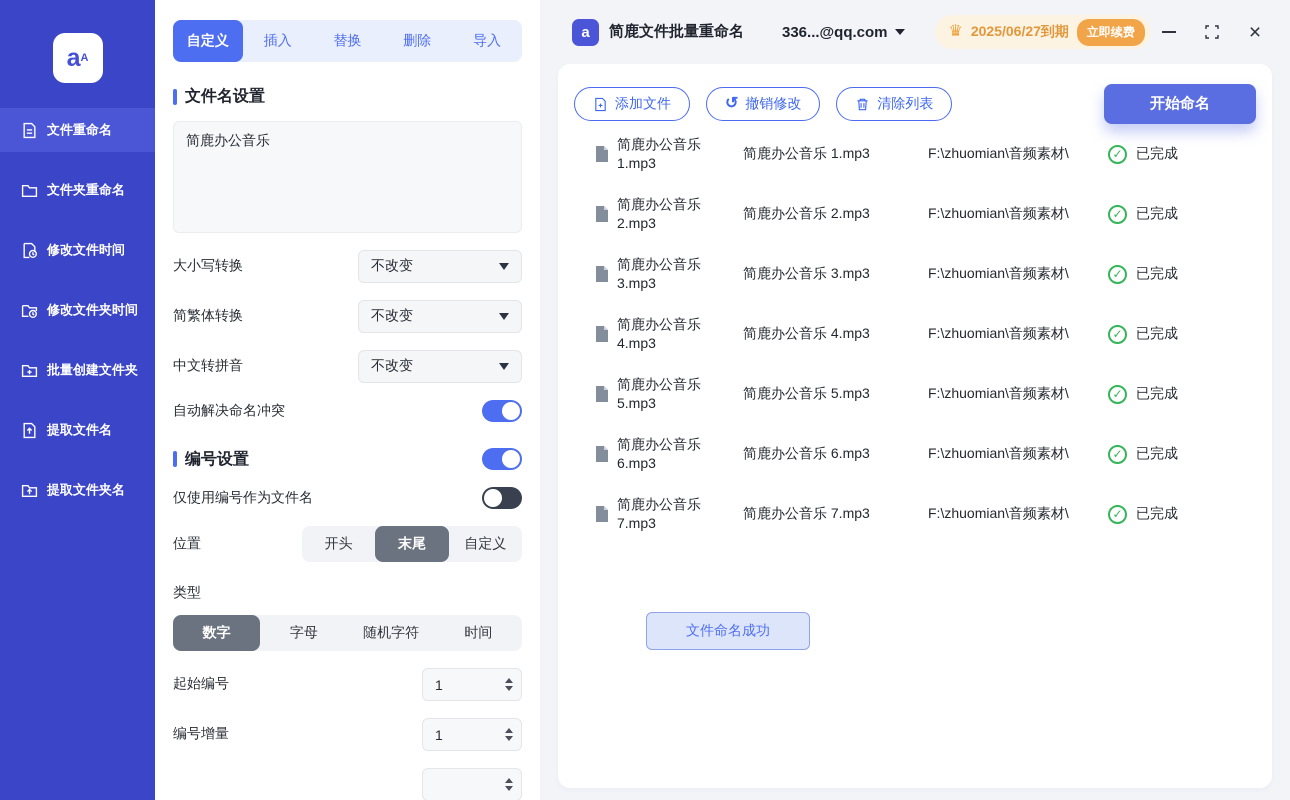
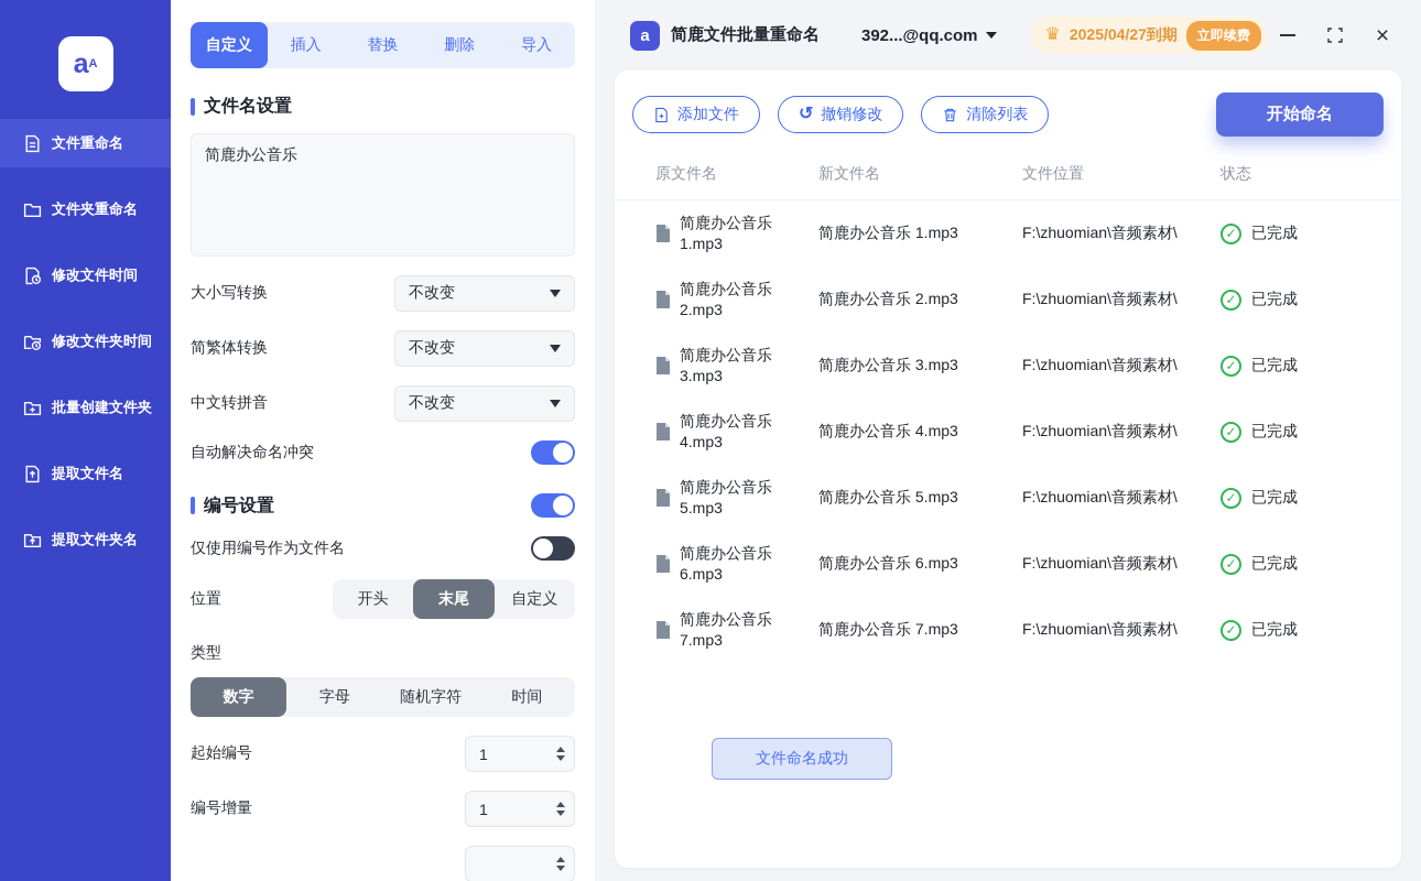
  a
  A
  文件重命名
  文件夹重命名
  修改文件时间
  修改文件夹时间
  批量创建文件夹
  提取文件名
  提取文件夹名
  自定义
  插入
  替换
  删除
  导入
  文件名设置
  简鹿办公音乐
  大小写转换
  不改变
  简繁体转换
  不改变
  中文转拼音
  不改变
  自动解决命名冲突
  编号设置
  仅使用编号作为文件名
  位置
  开头
  末尾
  自定义
  类型
  数字
  字母
  随机字符
  时间
  起始编号
  1
  编号增量
  1
  a
  简鹿文件批量重命名
- 336...@qq.com
+ 392...@qq.com
  ♛
- 2025/06/27到期
+ 2025/04/27到期
  立即续费
  ×
  添加文件
  ↺
  撤销修改
  清除列表
  开始命名
+ 原文件名
+ 新文件名
+ 文件位置
+ 状态
  简鹿办公音乐 1.mp3
  简鹿办公音乐 1.mp3
  F:\zhuomian\音频素材\
  ✓
  已完成
  简鹿办公音乐 2.mp3
  简鹿办公音乐 2.mp3
  F:\zhuomian\音频素材\
  ✓
  已完成
  简鹿办公音乐 3.mp3
  简鹿办公音乐 3.mp3
  F:\zhuomian\音频素材\
  ✓
  已完成
  简鹿办公音乐 4.mp3
  简鹿办公音乐 4.mp3
  F:\zhuomian\音频素材\
  ✓
  已完成
  简鹿办公音乐 5.mp3
  简鹿办公音乐 5.mp3
  F:\zhuomian\音频素材\
  ✓
  已完成
  简鹿办公音乐 6.mp3
  简鹿办公音乐 6.mp3
  F:\zhuomian\音频素材\
  ✓
  已完成
  简鹿办公音乐 7.mp3
  简鹿办公音乐 7.mp3
  F:\zhuomian\音频素材\
  ✓
  已完成
  文件命名成功
